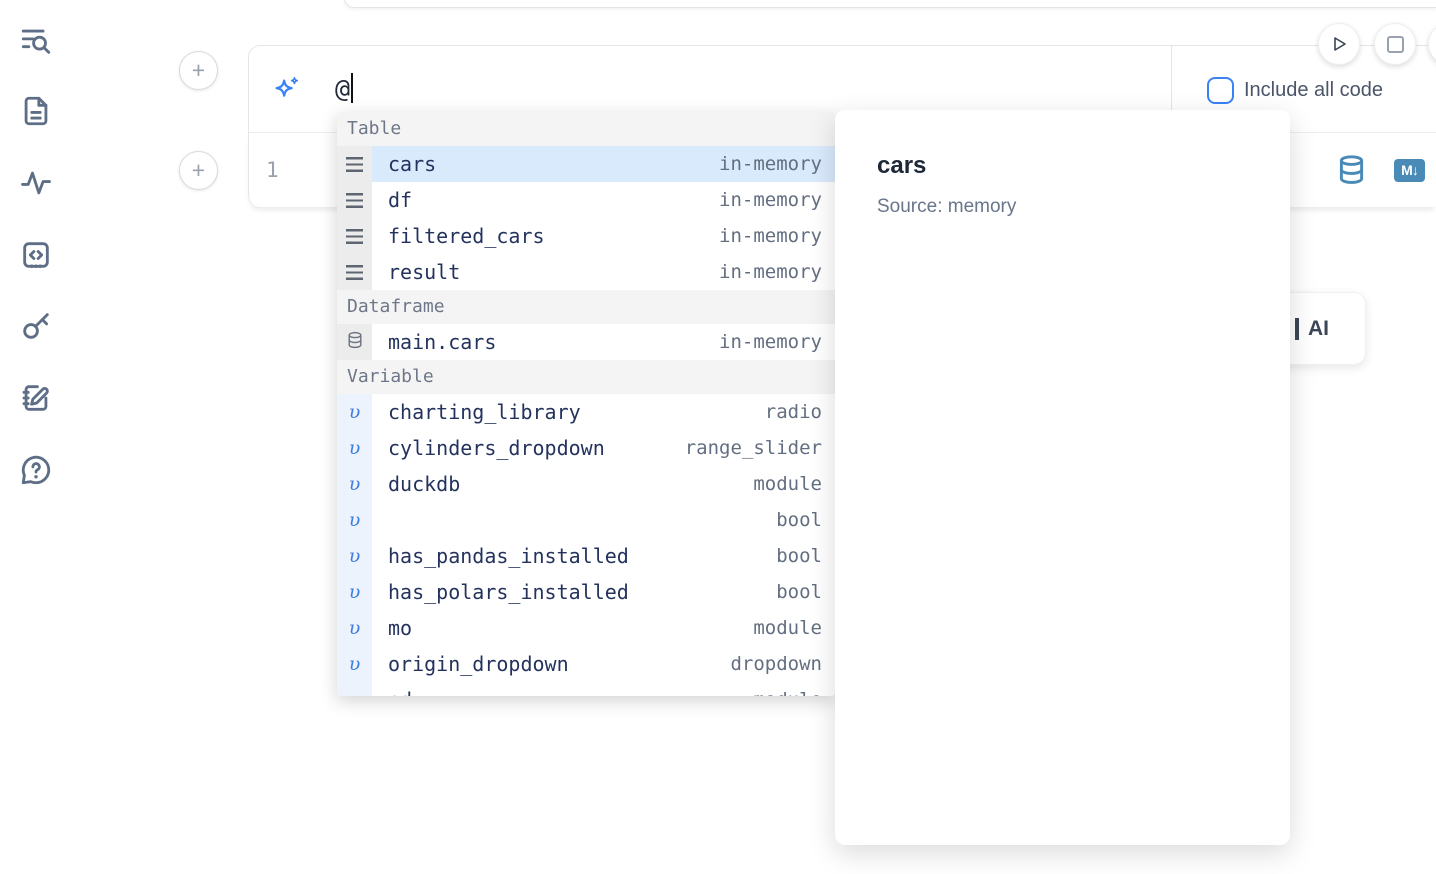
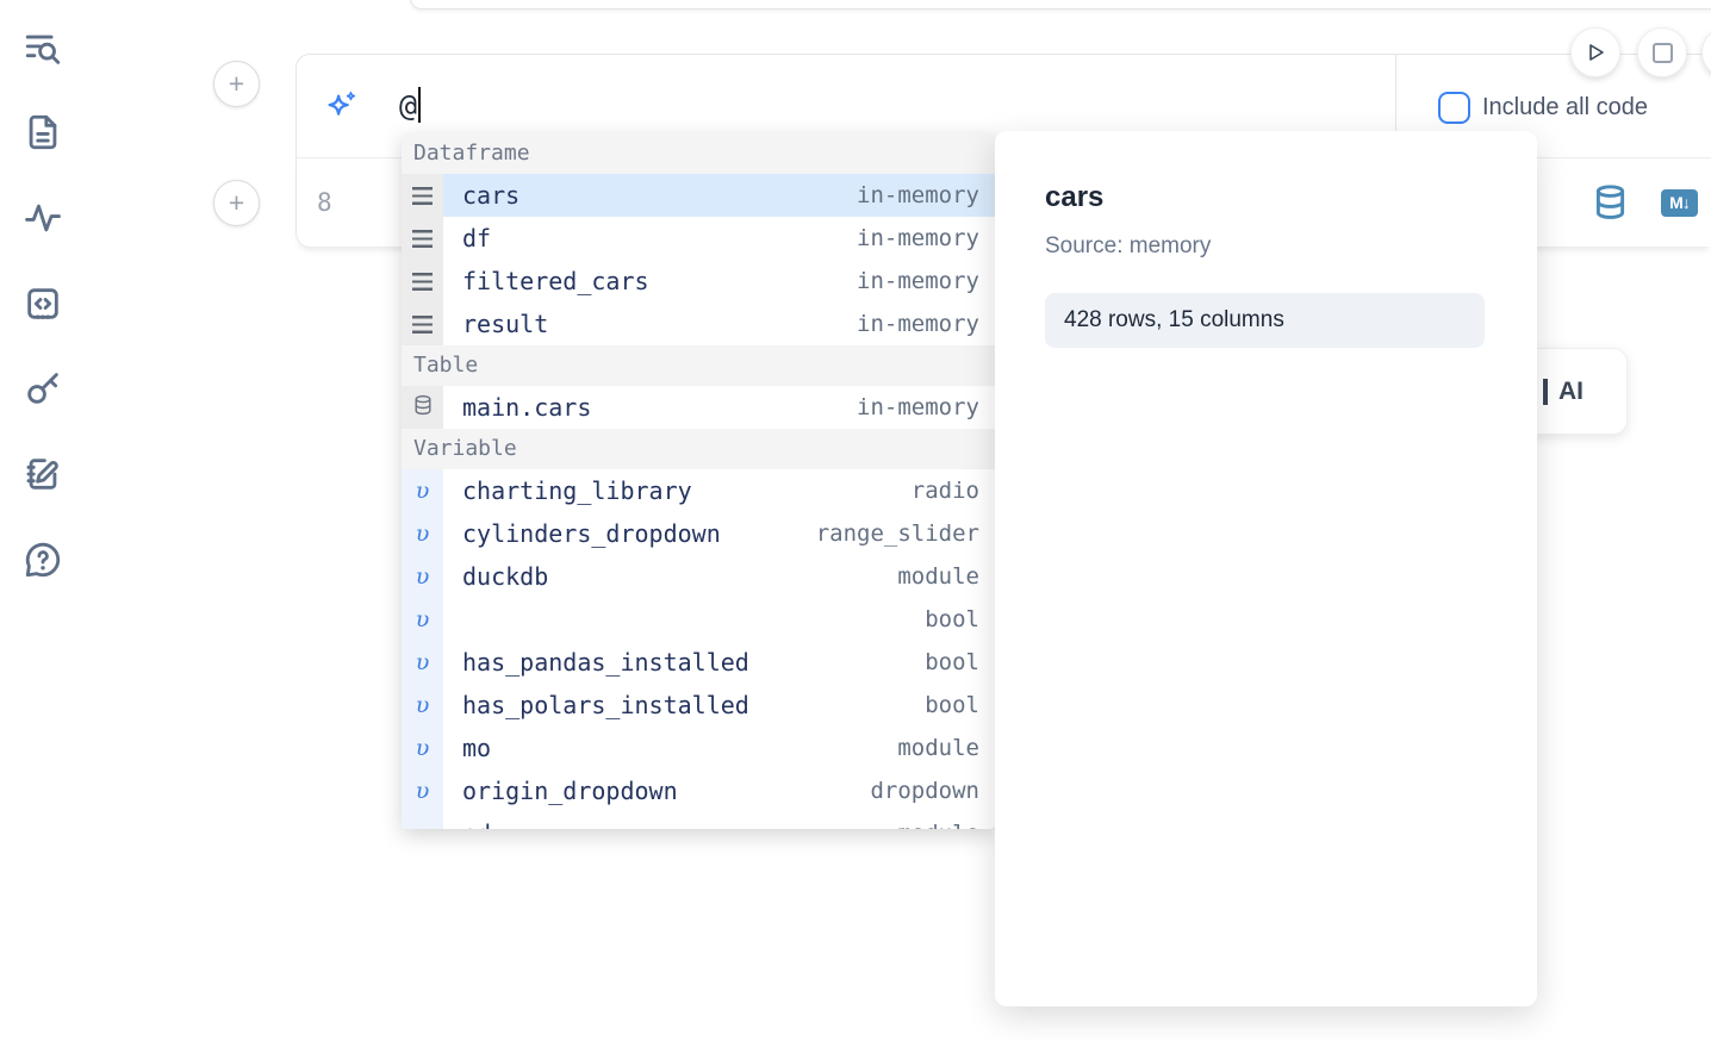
  +
  +
  @
  Include all code
- 1
+ 8
  M↓
- Table
+ Dataframe
  cars
  in-memory
  df
  in-memory
  filtered_cars
  in-memory
  result
  in-memory
- Dataframe
+ Table
  main.cars
  in-memory
  Variable
  υ
  charting_library
  radio
  υ
  cylinders_dropdown
  range_slider
  υ
  duckdb
  module
  υ
  bool
  υ
  has_pandas_installed
  bool
  υ
  has_polars_installed
  bool
  υ
  mo
  module
  υ
  origin_dropdown
  dropdown
  AI
  cars
  Source: memory
+ 428 rows, 15 columns
